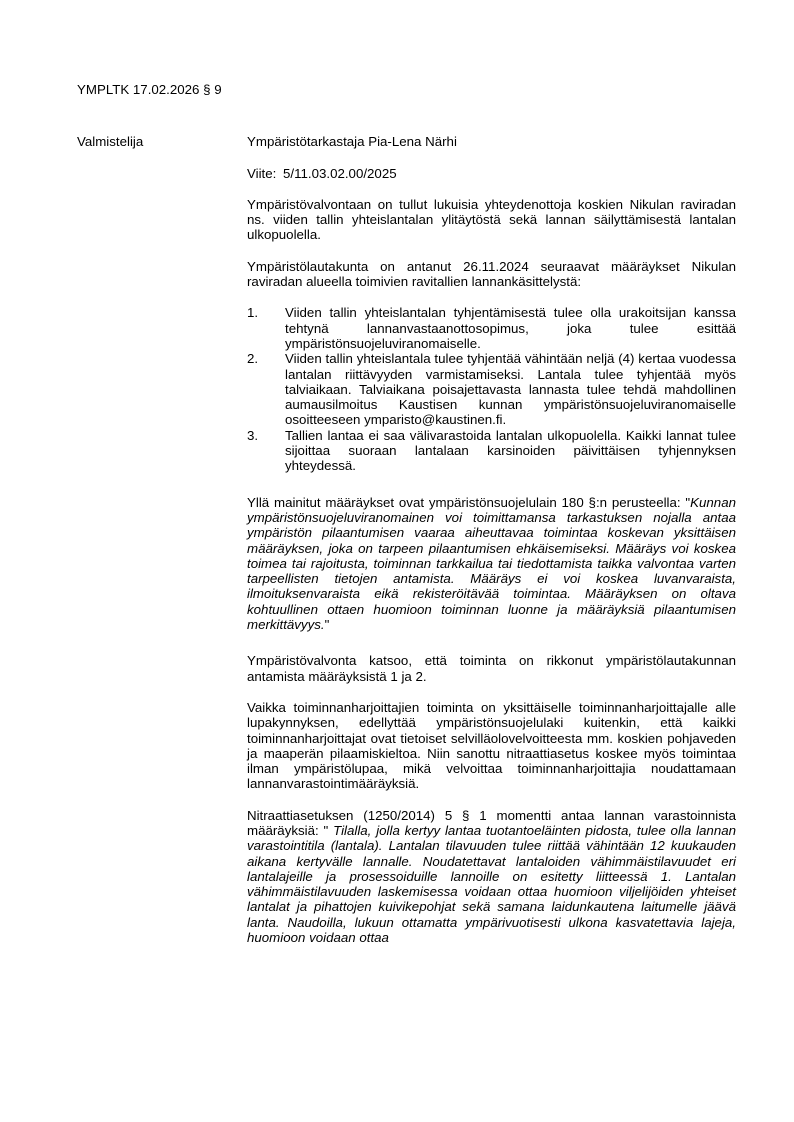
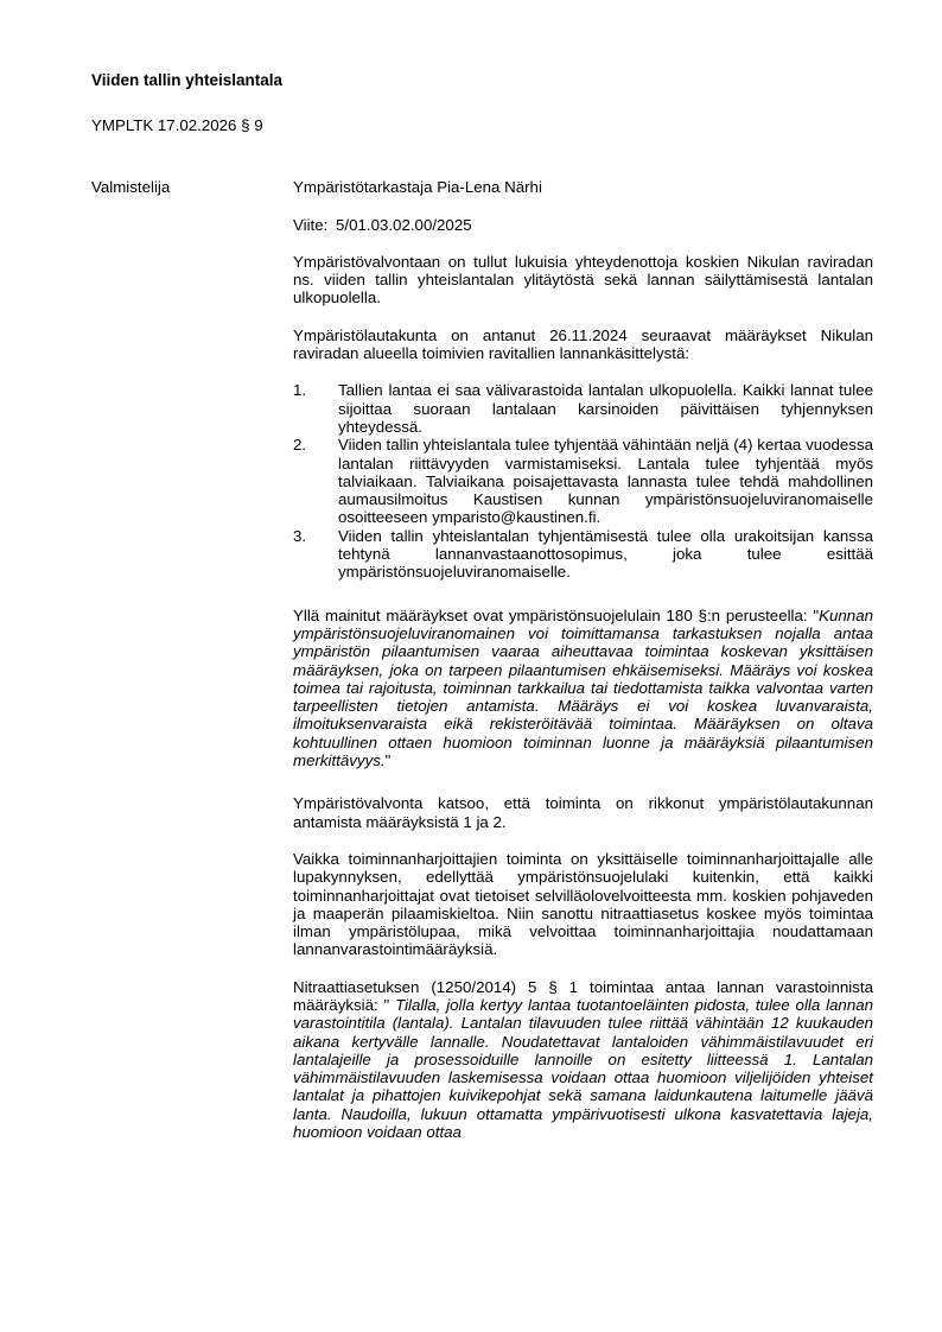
+ Viiden tallin yhteislantala
  YMPLTK 17.02.2026 § 9
  Valmistelija
  Ympäristötarkastaja Pia-Lena Närhi
- Viite: 5/11.03.02.00/2025
+ Viite: 5/01.03.02.00/2025
  Ympäristövalvontaan on tullut lukuisia yhteydenottoja koskien Nikulan raviradan ns. viiden tallin yhteislantalan ylitäytöstä sekä lannan säilyttämisestä lantalan ulkopuolella.
  Ympäristölautakunta on antanut 26.11.2024 seuraavat määräykset Nikulan raviradan alueella toimivien ravitallien lannankäsittelystä:
  1.
- Viiden tallin yhteislantalan tyhjentämisestä tulee olla urakoitsijan kanssa tehtynä lannanvastaanottosopimus, joka tulee esittää ympäristönsuojeluviranomaiselle.
+ Tallien lantaa ei saa välivarastoida lantalan ulkopuolella. Kaikki lannat tulee sijoittaa suoraan lantalaan karsinoiden päivittäisen tyhjennyksen yhteydessä.
  2.
  Viiden tallin yhteislantala tulee tyhjentää vähintään neljä (4) kertaa vuodessa lantalan riittävyyden varmistamiseksi. Lantala tulee tyhjentää myös talviaikaan. Talviaikana poisajettavasta lannasta tulee tehdä mahdollinen aumausilmoitus Kaustisen kunnan ympäristönsuojeluviranomaiselle osoitteeseen ymparisto@kaustinen.fi.
  3.
- Tallien lantaa ei saa välivarastoida lantalan ulkopuolella. Kaikki lannat tulee sijoittaa suoraan lantalaan karsinoiden päivittäisen tyhjennyksen yhteydessä.
+ Viiden tallin yhteislantalan tyhjentämisestä tulee olla urakoitsijan kanssa tehtynä lannanvastaanottosopimus, joka tulee esittää ympäristönsuojeluviranomaiselle.
  Yllä mainitut määräykset ovat ympäristönsuojelulain 180 §:n perusteella: "Kunnan ympäristönsuojeluviranomainen voi toimittamansa tarkastuksen nojalla antaa ympäristön pilaantumisen vaaraa aiheuttavaa toimintaa koskevan yksittäisen määräyksen, joka on tarpeen pilaantumisen ehkäisemiseksi. Määräys voi koskea toimea tai rajoitusta, toiminnan tarkkailua tai tiedottamista taikka valvontaa varten tarpeellisten tietojen antamista. Määräys ei voi koskea luvanvaraista, ilmoituksenvaraista eikä rekisteröitävää toimintaa. Määräyksen on oltava kohtuullinen ottaen huomioon toiminnan luonne ja määräyksiä pilaantumisen merkittävyys."
  Ympäristövalvonta katsoo, että toiminta on rikkonut ympäristölautakunnan antamista määräyksistä 1 ja 2.
  Vaikka toiminnanharjoittajien toiminta on yksittäiselle toiminnanharjoittajalle alle lupakynnyksen, edellyttää ympäristönsuojelulaki kuitenkin, että kaikki toiminnanharjoittajat ovat tietoiset selvilläolovelvoitteesta mm. koskien pohjaveden ja maaperän pilaamiskieltoa. Niin sanottu nitraattiasetus koskee myös toimintaa ilman ympäristölupaa, mikä velvoittaa toiminnanharjoittajia noudattamaan lannanvarastointimääräyksiä.
- Nitraattiasetuksen (1250/2014) 5 § 1 momentti antaa lannan varastoinnista määräyksiä: " Tilalla, jolla kertyy lantaa tuotantoeläinten pidosta, tulee olla lannan varastointitila (lantala). Lantalan tilavuuden tulee riittää vähintään 12 kuukauden aikana kertyvälle lannalle. Noudatettavat lantaloiden vähimmäistilavuudet eri lantalajeille ja prosessoiduille lannoille on esitetty liitteessä 1. Lantalan vähimmäistilavuuden laskemisessa voidaan ottaa huomioon viljelijöiden yhteiset lantalat ja pihattojen kuivikepohjat sekä samana laidunkautena laitumelle jäävä lanta. Naudoilla, lukuun ottamatta ympärivuotisesti ulkona kasvatettavia lajeja, huomioon voidaan ottaa
+ Nitraattiasetuksen (1250/2014) 5 § 1 toimintaa antaa lannan varastoinnista määräyksiä: " Tilalla, jolla kertyy lantaa tuotantoeläinten pidosta, tulee olla lannan varastointitila (lantala). Lantalan tilavuuden tulee riittää vähintään 12 kuukauden aikana kertyvälle lannalle. Noudatettavat lantaloiden vähimmäistilavuudet eri lantalajeille ja prosessoiduille lannoille on esitetty liitteessä 1. Lantalan vähimmäistilavuuden laskemisessa voidaan ottaa huomioon viljelijöiden yhteiset lantalat ja pihattojen kuivikepohjat sekä samana laidunkautena laitumelle jäävä lanta. Naudoilla, lukuun ottamatta ympärivuotisesti ulkona kasvatettavia lajeja, huomioon voidaan ottaa
